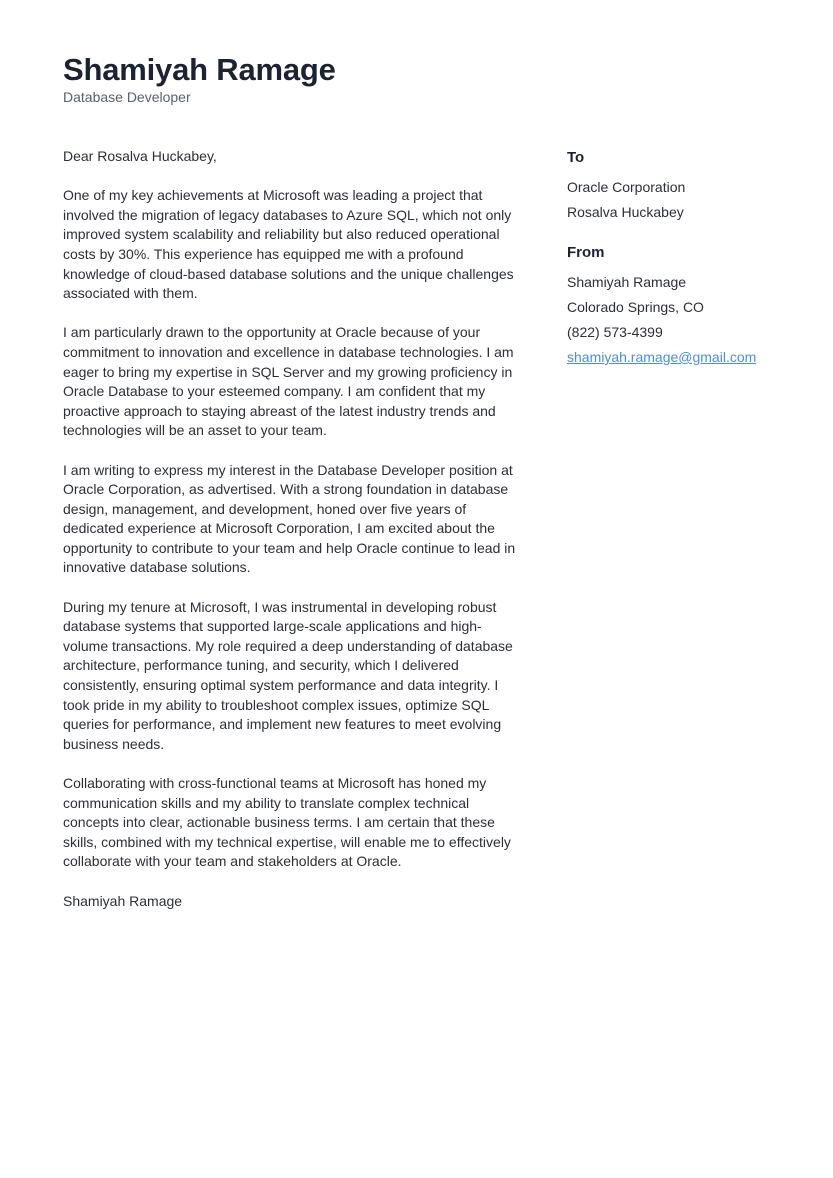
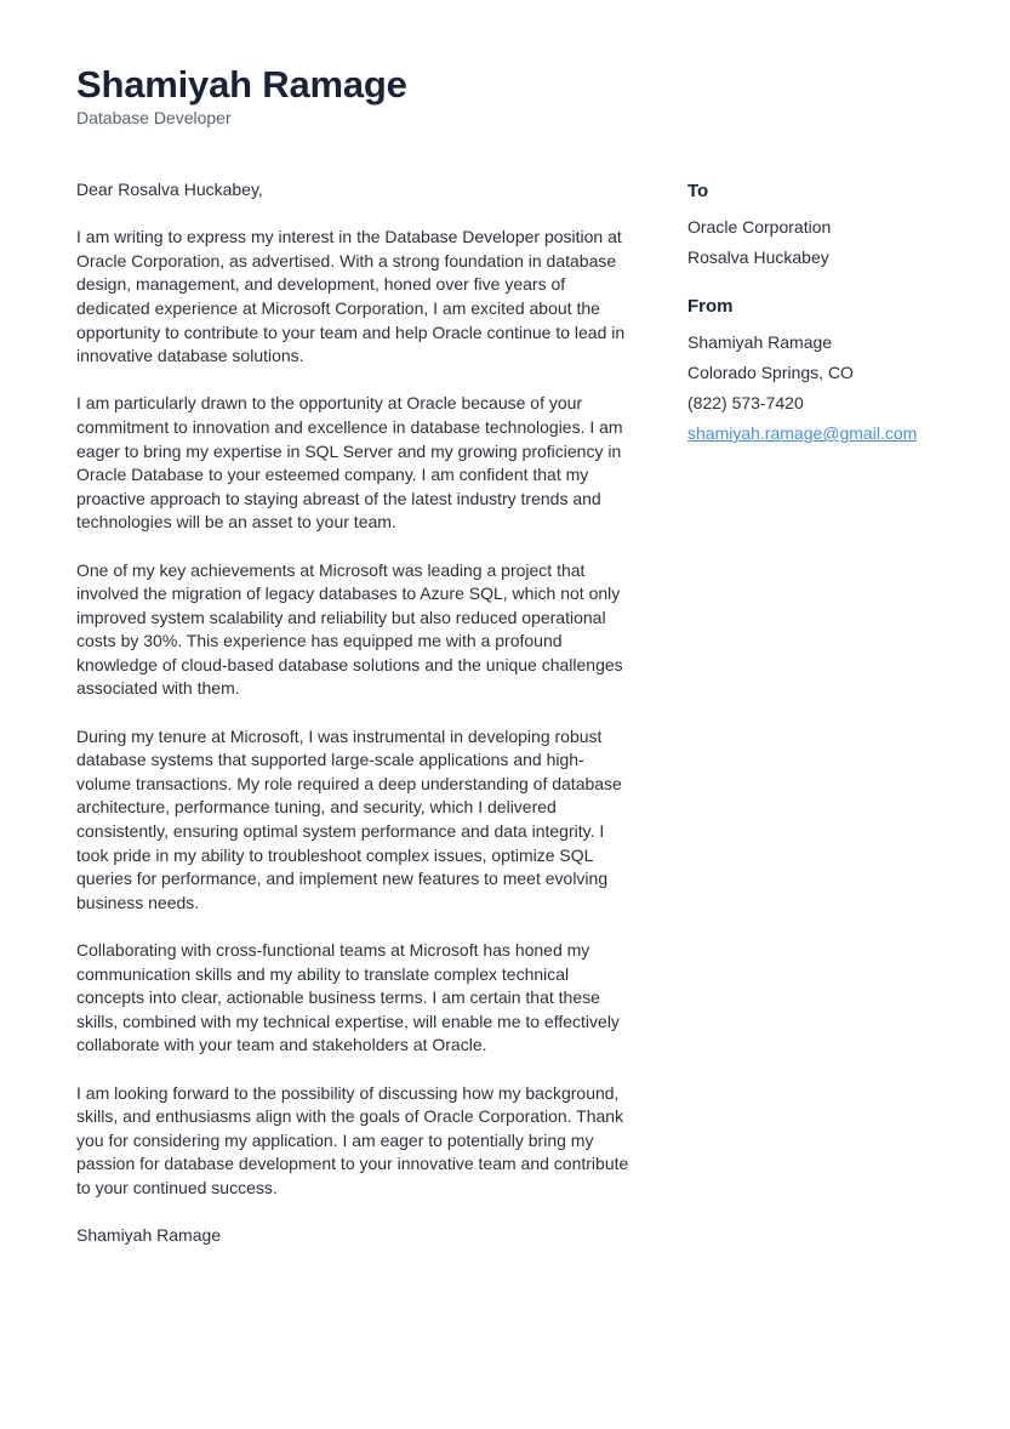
  Shamiyah Ramage
  Database Developer
  Dear Rosalva Huckabey,
- One of my key achievements at Microsoft was leading a project that involved the migration of legacy databases to Azure SQL, which not only improved system scalability and reliability but also reduced operational costs by 30%. This experience has equipped me with a profound knowledge of cloud-based database solutions and the unique challenges associated with them.
+ I am writing to express my interest in the Database Developer position at Oracle Corporation, as advertised. With a strong foundation in database design, management, and development, honed over five years of dedicated experience at Microsoft Corporation, I am excited about the opportunity to contribute to your team and help Oracle continue to lead in innovative database solutions.
  I am particularly drawn to the opportunity at Oracle because of your commitment to innovation and excellence in database technologies. I am eager to bring my expertise in SQL Server and my growing proficiency in Oracle Database to your esteemed company. I am confident that my proactive approach to staying abreast of the latest industry trends and technologies will be an asset to your team.
- I am writing to express my interest in the Database Developer position at Oracle Corporation, as advertised. With a strong foundation in database design, management, and development, honed over five years of dedicated experience at Microsoft Corporation, I am excited about the opportunity to contribute to your team and help Oracle continue to lead in innovative database solutions.
+ One of my key achievements at Microsoft was leading a project that involved the migration of legacy databases to Azure SQL, which not only improved system scalability and reliability but also reduced operational costs by 30%. This experience has equipped me with a profound knowledge of cloud-based database solutions and the unique challenges associated with them.
  During my tenure at Microsoft, I was instrumental in developing robust database systems that supported large-scale applications and high-volume transactions. My role required a deep understanding of database architecture, performance tuning, and security, which I delivered consistently, ensuring optimal system performance and data integrity. I took pride in my ability to troubleshoot complex issues, optimize SQL queries for performance, and implement new features to meet evolving business needs.
  Collaborating with cross-functional teams at Microsoft has honed my communication skills and my ability to translate complex technical concepts into clear, actionable business terms. I am certain that these skills, combined with my technical expertise, will enable me to effectively collaborate with your team and stakeholders at Oracle.
+ I am looking forward to the possibility of discussing how my background, skills, and enthusiasms align with the goals of Oracle Corporation. Thank you for considering my application. I am eager to potentially bring my passion for database development to your innovative team and contribute to your continued success.
  Shamiyah Ramage
  To
  Oracle Corporation
  Rosalva Huckabey
  From
  Shamiyah Ramage
  Colorado Springs, CO
- (822) 573-4399
+ (822) 573-7420
  shamiyah.ramage@gmail.com
